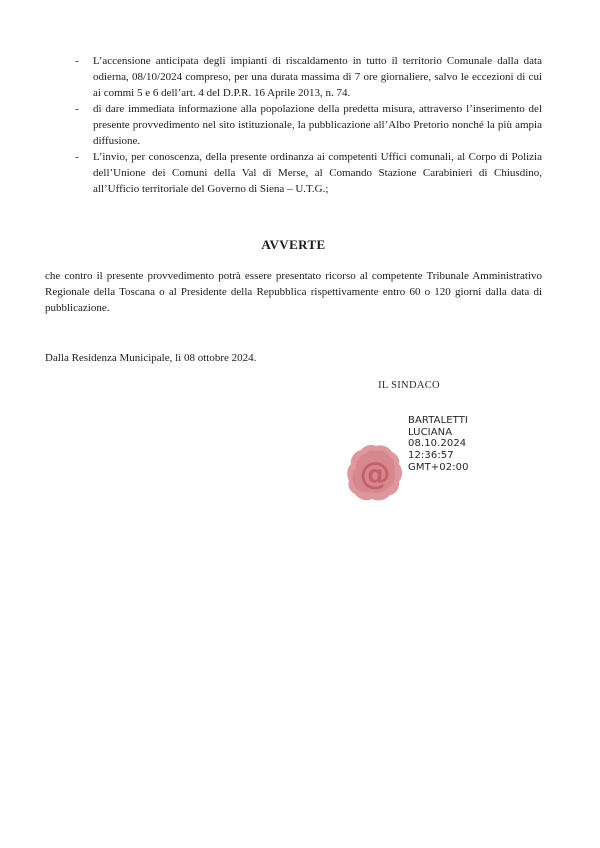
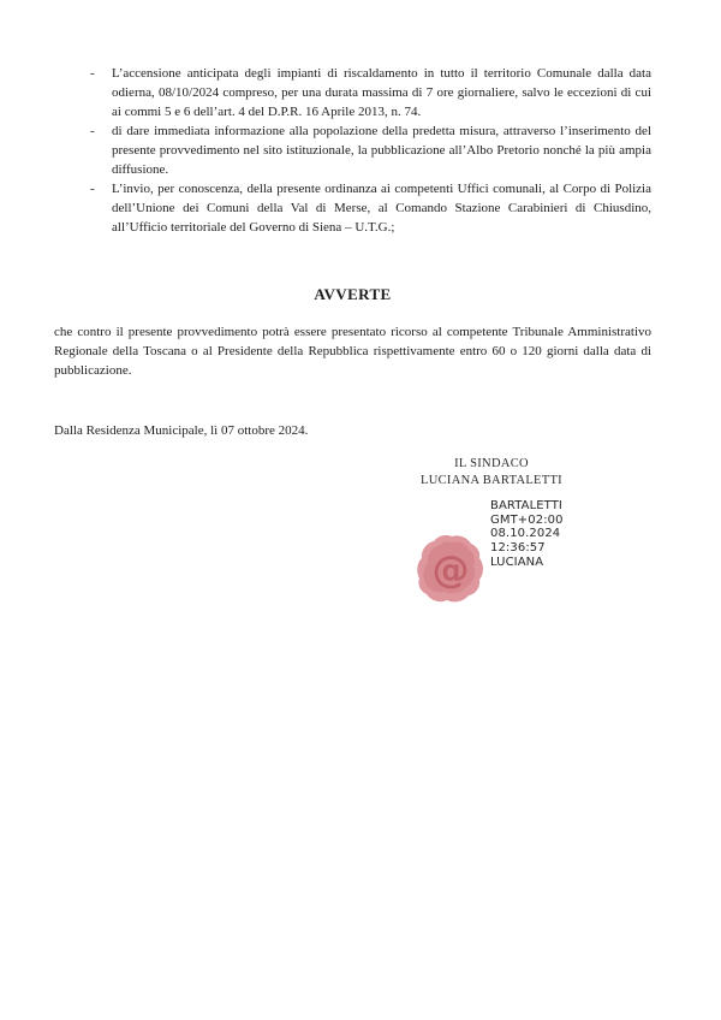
  -
  L’accensione anticipata degli impianti di riscaldamento in tutto il territorio Comunale dalla data odierna, 08/10/2024 compreso, per una durata massima di 7 ore giornaliere, salvo le eccezioni di cui ai commi 5 e 6 dell’art. 4 del D.P.R. 16 Aprile 2013, n. 74.
  -
  di dare immediata informazione alla popolazione della predetta misura, attraverso l’inserimento del presente provvedimento nel sito istituzionale, la pubblicazione all’Albo Pretorio nonché la più ampia diffusione.
  -
  L’invio, per conoscenza, della presente ordinanza ai competenti Uffici comunali, al Corpo di Polizia dell’Unione dei Comuni della Val di Merse, al Comando Stazione Carabinieri di Chiusdino, all’Ufficio territoriale del Governo di Siena – U.T.G.;
  AVVERTE
  che contro il presente provvedimento potrà essere presentato ricorso al competente Tribunale Amministrativo Regionale della Toscana o al Presidente della Repubblica rispettivamente entro 60 o 120 giorni dalla data di pubblicazione.
- Dalla Residenza Municipale, lì 08 ottobre 2024.
+ Dalla Residenza Municipale, lì 07 ottobre 2024.
  IL SINDACO
+ LUCIANA BARTALETTI
  BARTALETTI
- LUCIANA
+ GMT+02:00
  08.10.2024
  12:36:57
- GMT+02:00
+ LUCIANA
  @
